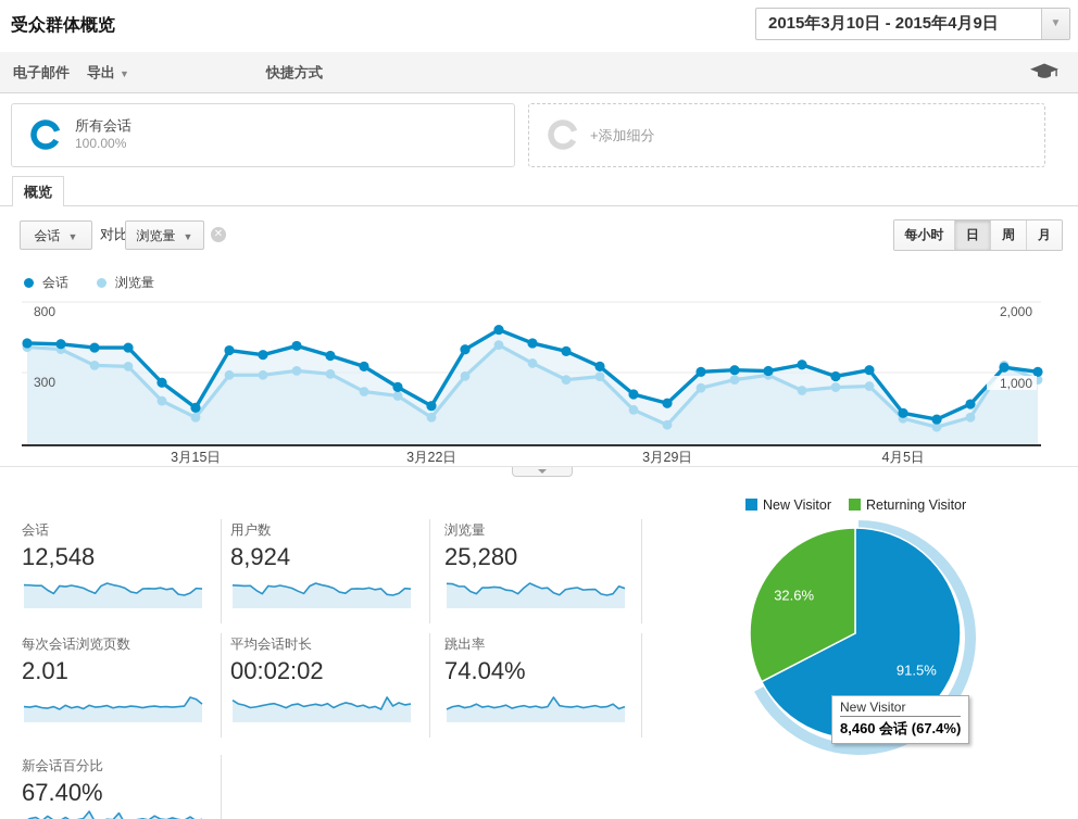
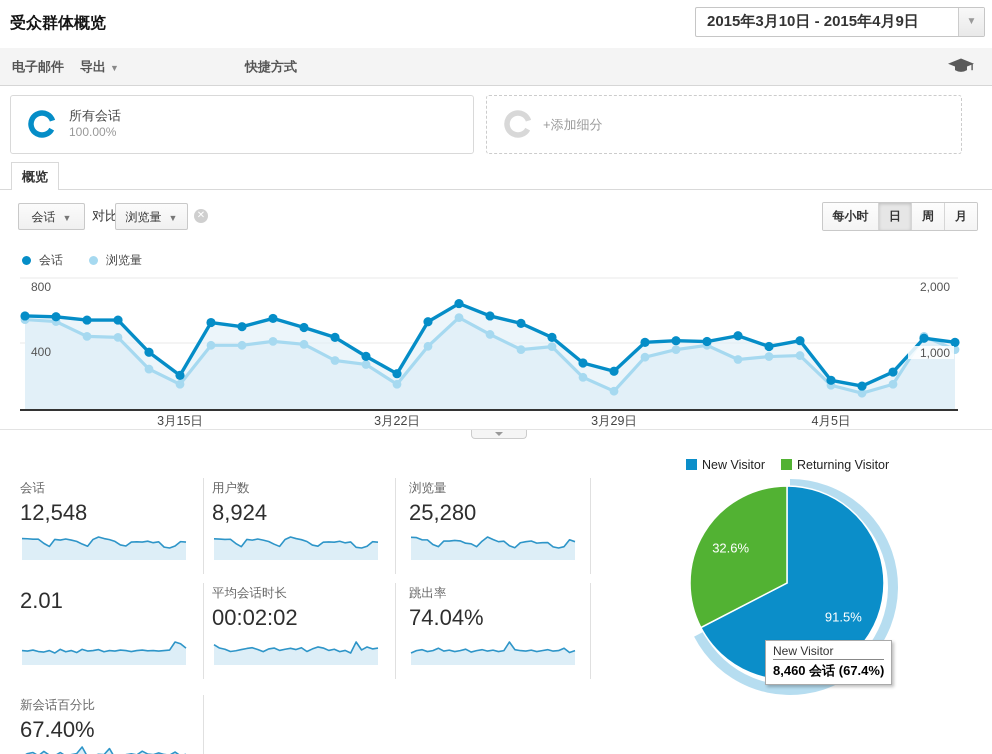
  受众群体概览
  2015年3月10日 - 2015年4月9日
  ▼
  电子邮件
  导出 ▼
  快捷方式
  所有会话
  100.00%
  +添加细分
  概览
  会话 ▼
  对比
  浏览量 ▼
  ✕
  每小时
  日
  周
  月
  会话
  浏览量
  800
- 300
+ 400
  2,000
  1,000
  3月15日
  3月22日
  3月29日
  4月5日
  会话
  12,548
  用户数
  8,924
  浏览量
  25,280
- 每次会话浏览页数
  2.01
  平均会话时长
  00:02:02
  跳出率
  74.04%
  新会话百分比
  67.40%
  New Visitor
  Returning Visitor
  91.5%
  32.6%
  New Visitor
  8,460 会话 (67.4%)
